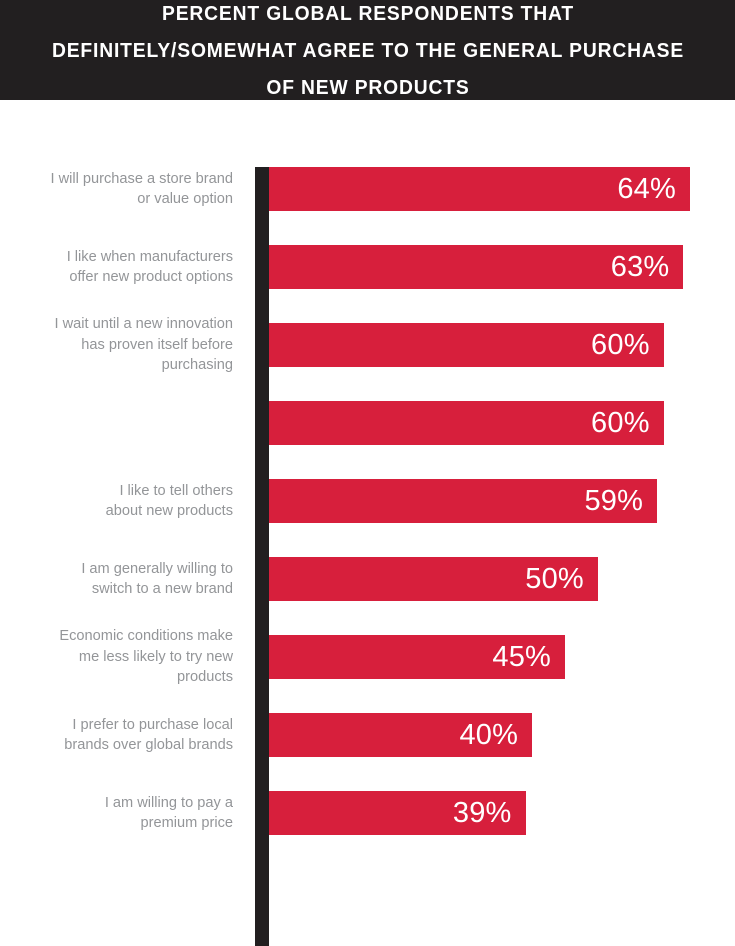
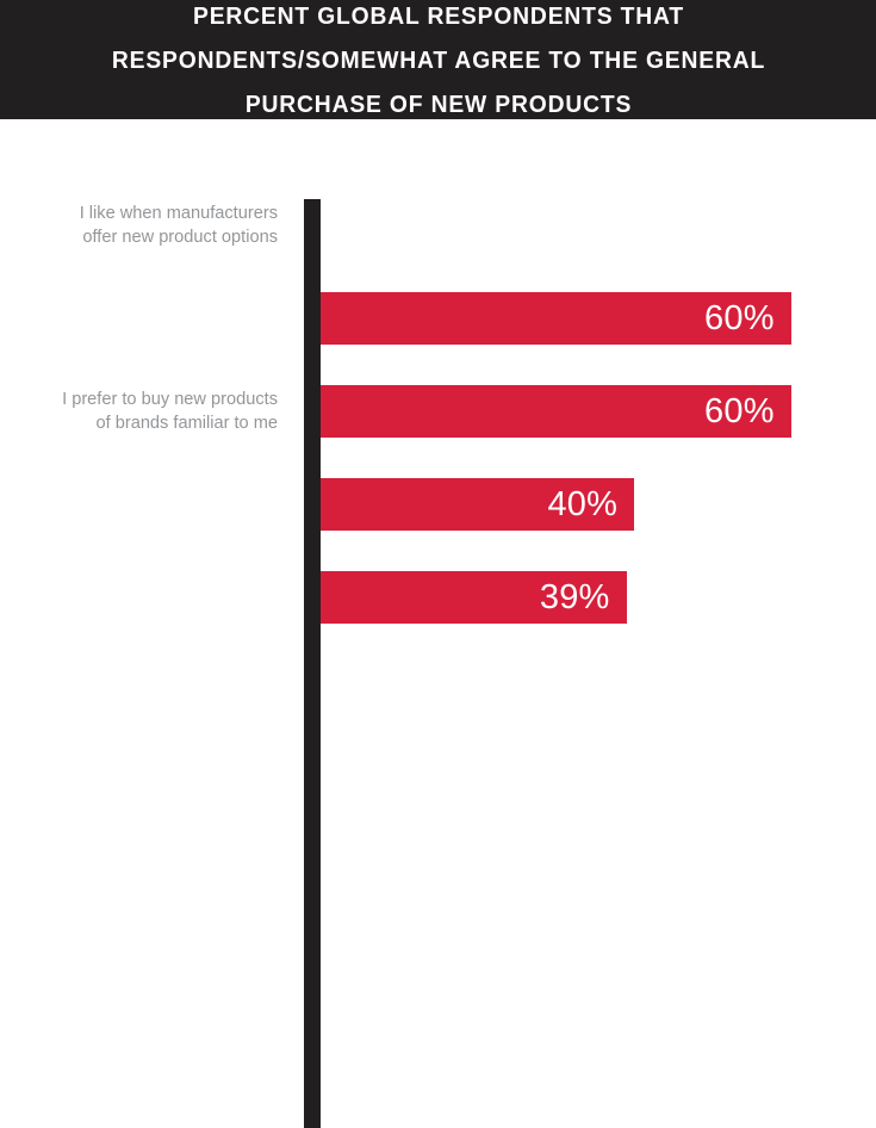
- PERCENT GLOBAL RESPONDENTS THAT DEFINITELY/SOMEWHAT AGREE TO THE GENERAL PURCHASE OF NEW PRODUCTS
+ PERCENT GLOBAL RESPONDENTS THAT RESPONDENTS/SOMEWHAT AGREE TO THE GENERAL PURCHASE OF NEW PRODUCTS
- I will purchase a store brand
- or value option
- 64%
  I like when manufacturers
  offer new product options
- 63%
- I wait until a new innovation
- has proven itself before
- purchasing
  60%
+ I prefer to buy new products
+ of brands familiar to me
  60%
- I like to tell others
- about new products
- 59%
- I am generally willing to
- switch to a new brand
- 50%
- Economic conditions make
- me less likely to try new
- products
- 45%
- I prefer to purchase local
- brands over global brands
  40%
- I am willing to pay a
- premium price
  39%
